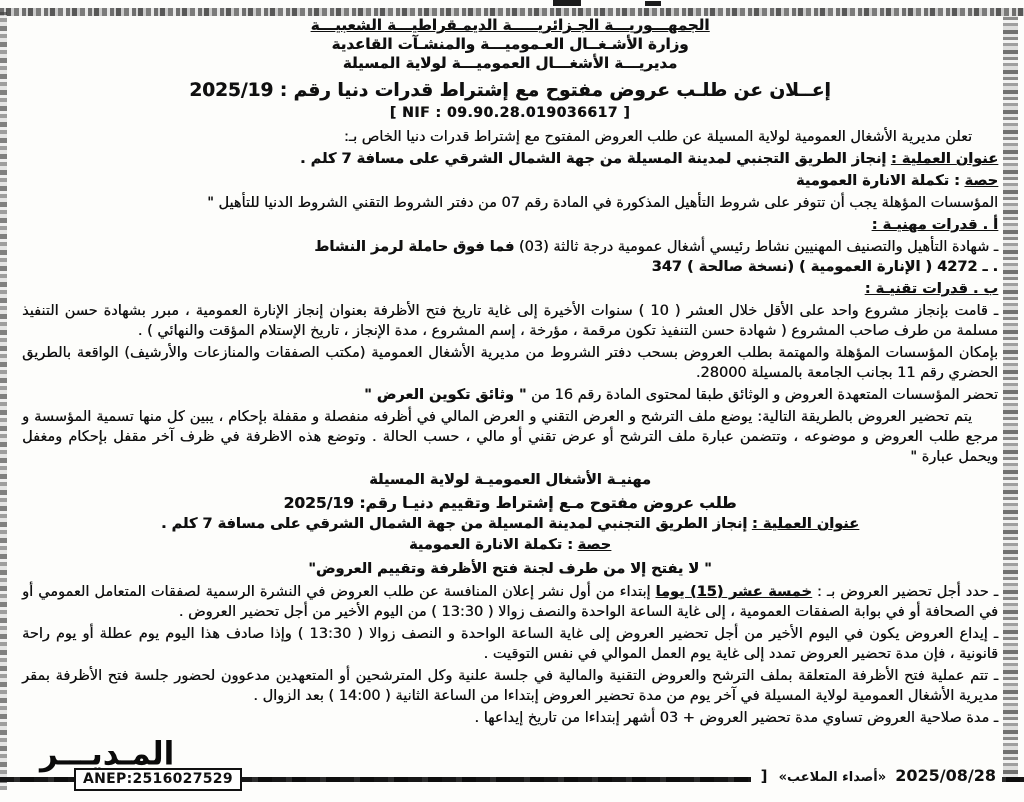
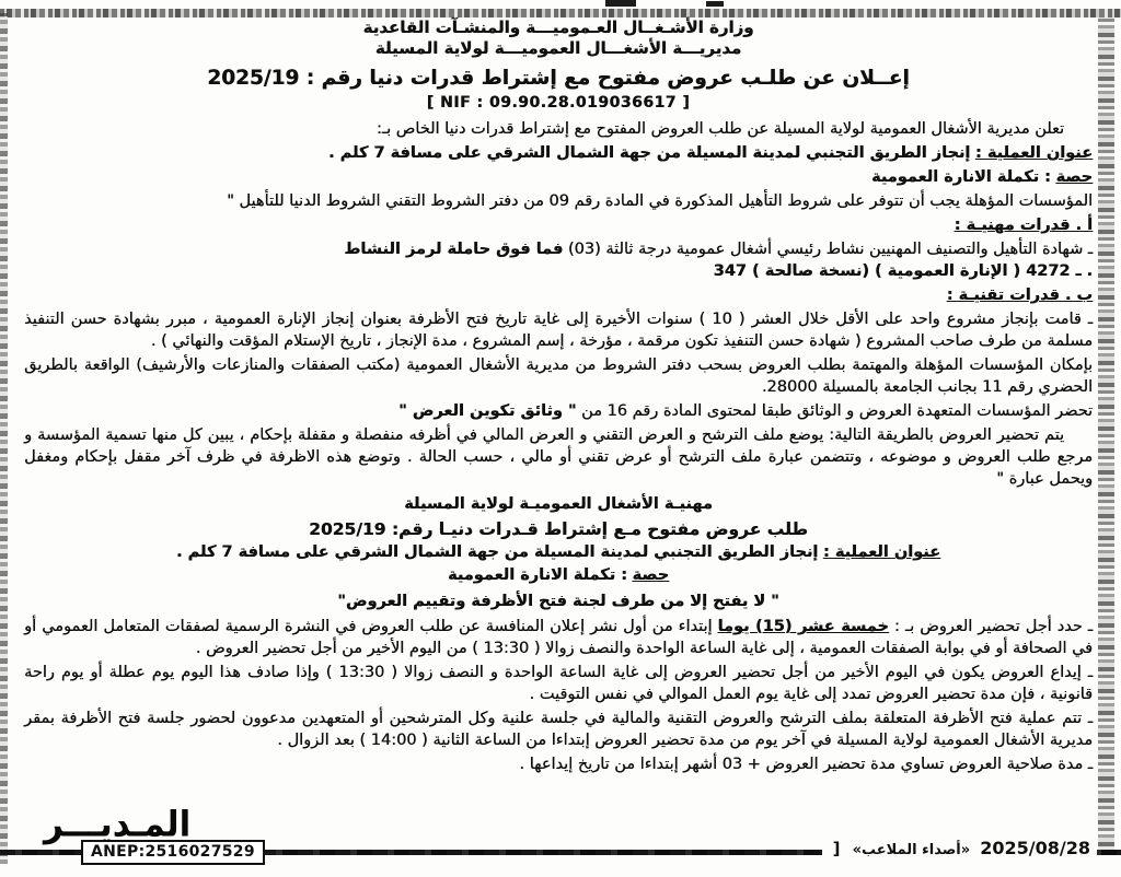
- الجمهـــوريـــة الجـزائريـــــة الديمـقراطيـــة الشعبيـــة
  وزارة الأشـغــال العـموميـــة والمنشـآت القاعدية
  مديريـــة الأشغـــال العموميـــة لولاية المسيلة
  إعــلان عن طلـب عروض مفتوح مع إشتراط قدرات دنيا رقم : 2025/19
  [ NIF : 09.90.28.019036617 ]
  تعلن مديرية الأشغال العمومية لولاية المسيلة عن طلب العروض المفتوح مع إشتراط قدرات دنيا الخاص بـ:
  عنوان العملية : إنجاز الطريق التجنبي لمدينة المسيلة من جهة الشمال الشرقي على مسافة 7 كلم .
  حصة : تكملة الانارة العمومية
- المؤسسات المؤهلة يجب أن تتوفر على شروط التأهيل المذكورة في المادة رقم 07 من دفتر الشروط التقني الشروط الدنيا للتأهيل "
+ المؤسسات المؤهلة يجب أن تتوفر على شروط التأهيل المذكورة في المادة رقم 09 من دفتر الشروط التقني الشروط الدنيا للتأهيل "
  أ . قدرات مهنيـة :
  ـ شهادة التأهيل والتصنيف المهنيين نشاط رئيسي أشغال عمومية درجة ثالثة (03) فما فوق حاملة لرمز النشاط
  347 ـ 4272 ( الإنارة العمومية ) (نسخة صالحة ) .
  ب . قدرات تقنيـة :
  ـ قامت بإنجاز مشروع واحد على الأقل خلال العشر ( 10 ) سنوات الأخيرة إلى غاية تاريخ فتح الأظرفة بعنوان إنجاز الإنارة العمومية ، مبرر بشهادة حسن التنفيذ مسلمة من طرف صاحب المشروع ( شهادة حسن التنفيذ تكون مرقمة ، مؤرخة ، إسم المشروع ، مدة الإنجاز ، تاريخ الإستلام المؤقت والنهائي ) .
  بإمكان المؤسسات المؤهلة والمهتمة بطلب العروض بسحب دفتر الشروط من مديرية الأشغال العمومية (مكتب الصفقات والمنازعات والأرشيف) الواقعة بالطريق الحضري رقم 11 بجانب الجامعة بالمسيلة 28000.
  تحضر المؤسسات المتعهدة العروض و الوثائق طبقا لمحتوى المادة رقم 16 من " وثائق تكوين العرض "
  يتم تحضير العروض بالطريقة التالية: يوضع ملف الترشح و العرض التقني و العرض المالي في أظرفه منفصلة و مقفلة بإحكام ، يبين كل منها تسمية المؤسسة و مرجع طلب العروض و موضوعه ، وتتضمن عبارة ملف الترشح أو عرض تقني أو مالي ، حسب الحالة . وتوضع هذه الاظرفة في ظرف آخر مقفل بإحكام ومغفل ويحمل عبارة "
  مهنيـة الأشغال العموميـة لولاية المسيلة
- طلب عروض مفتوح مـع إشتراط وتقييم دنيـا رقم: 2025/19
+ طلب عروض مفتوح مـع إشتراط قـدرات دنيـا رقم: 2025/19
  عنوان العملية : إنجاز الطريق التجنبي لمدينة المسيلة من جهة الشمال الشرقي على مسافة 7 كلم .
  حصة : تكملة الانارة العمومية
  " لا يفتح إلا من طرف لجنة فتح الأظرفة وتقييم العروض"
  ـ حدد أجل تحضير العروض بـ : خمسة عشر (15) يوما إبتداء من أول نشر إعلان المنافسة عن طلب العروض في النشرة الرسمية لصفقات المتعامل العمومي أو في الصحافة أو في بوابة الصفقات العمومية ، إلى غاية الساعة الواحدة والنصف زوالا ( 13:30 ) من اليوم الأخير من أجل تحضير العروض .
  ـ إيداع العروض يكون في اليوم الأخير من أجل تحضير العروض إلى غاية الساعة الواحدة و النصف زوالا ( 13:30 ) وإذا صادف هذا اليوم يوم عطلة أو يوم راحة قانونية ، فإن مدة تحضير العروض تمدد إلى غاية يوم العمل الموالي في نفس التوقيت .
  ـ تتم عملية فتح الأظرفة المتعلقة بملف الترشح والعروض التقنية والمالية في جلسة علنية وكل المترشحين أو المتعهدين مدعوون لحضور جلسة فتح الأظرفة بمقر مديرية الأشغال العمومية لولاية المسيلة في آخر يوم من مدة تحضير العروض إبتداءا من الساعة الثانية ( 14:00 ) بعد الزوال .
  ـ مدة صلاحية العروض تساوي مدة تحضير العروض + 03 أشهر إبتداءا من تاريخ إيداعها .
  المـديـــر
  ANEP:2516027529
  2025/08/28 «أصداء الملاعب» [
